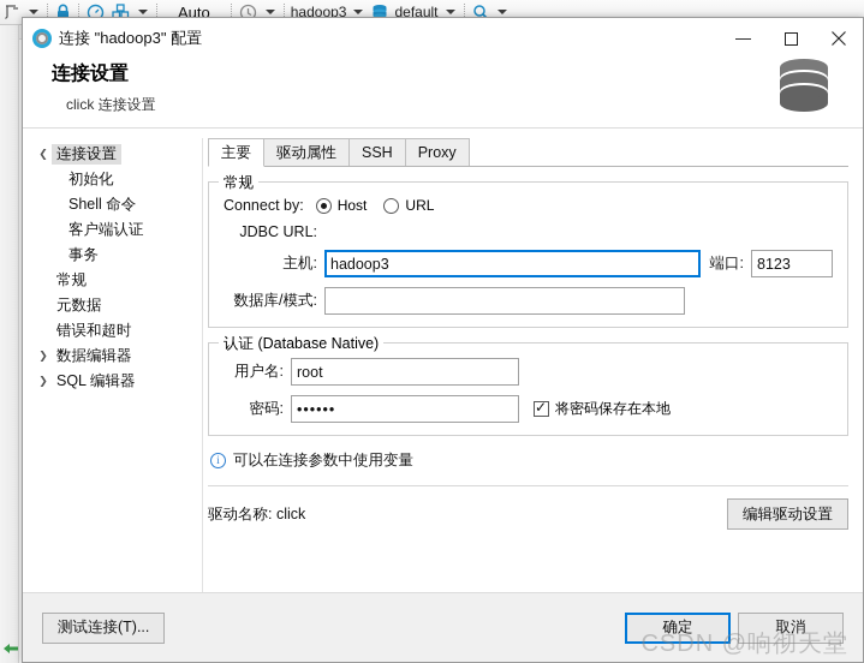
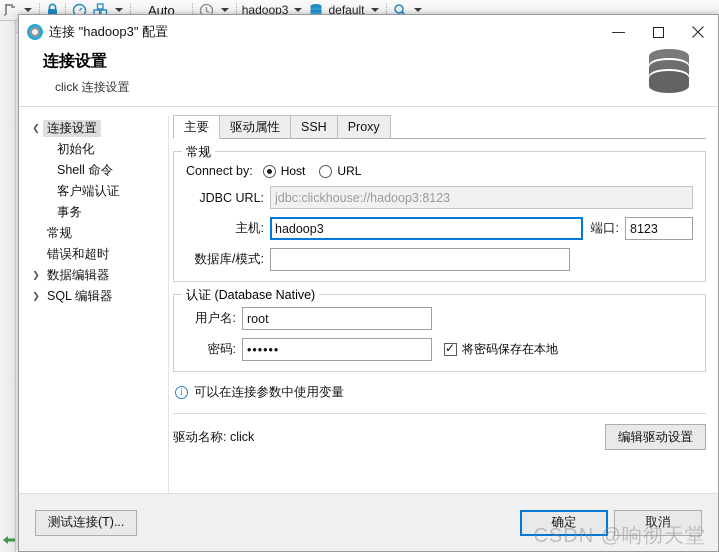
  Auto
  hadoop3
  default
  连接 "hadoop3" 配置
  连接设置
  click 连接设置
  ❮
  连接设置
  初始化
  Shell 命令
  客户端认证
  事务
  常规
- 元数据
  错误和超时
  ❯
  数据编辑器
  ❯
  SQL 编辑器
  主要
  驱动属性
  SSH
  Proxy
  常规
  Connect by:
  Host
  URL
  JDBC URL:
+ jdbc:clickhouse://hadoop3:8123
  主机:
  hadoop3
  端口:
  8123
  数据库/模式:
  认证 (Database Native)
  用户名:
  root
  密码:
  ••••••
  将密码保存在本地
  i
  可以在连接参数中使用变量
  驱动名称: click
  编辑驱动设置
  测试连接(T)...
  确定
  取消
  CSDN @响彻天堂
